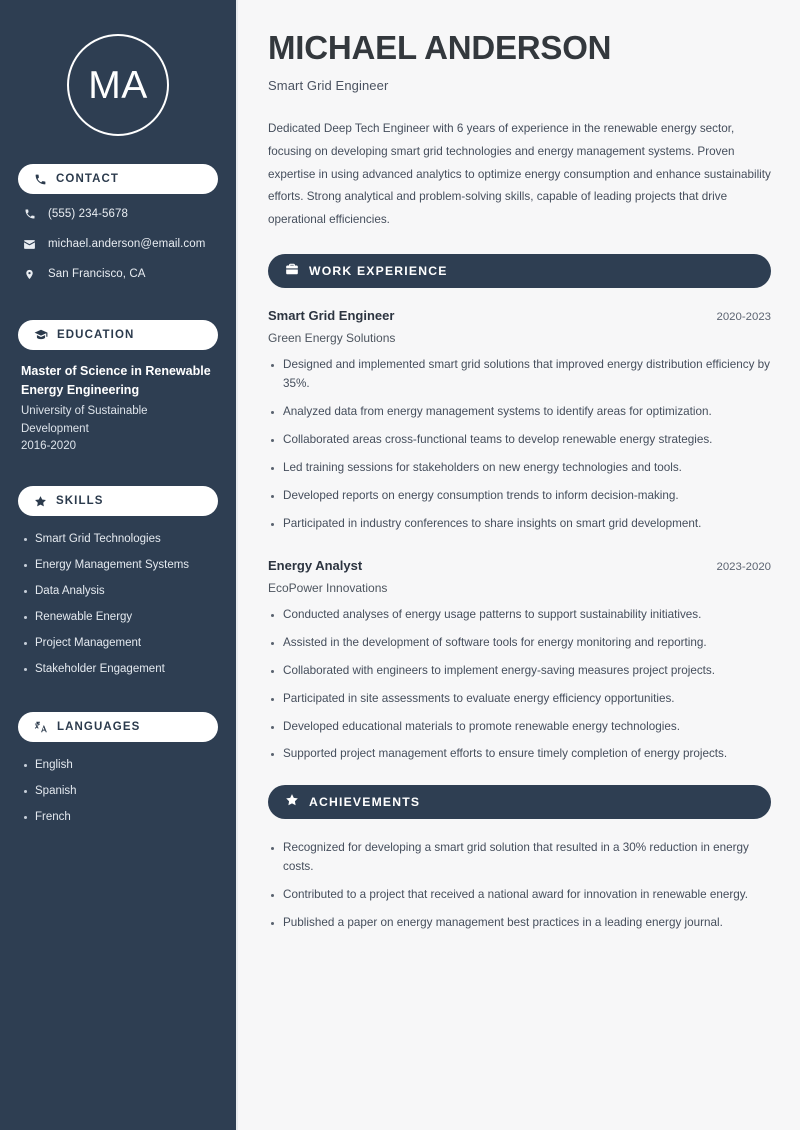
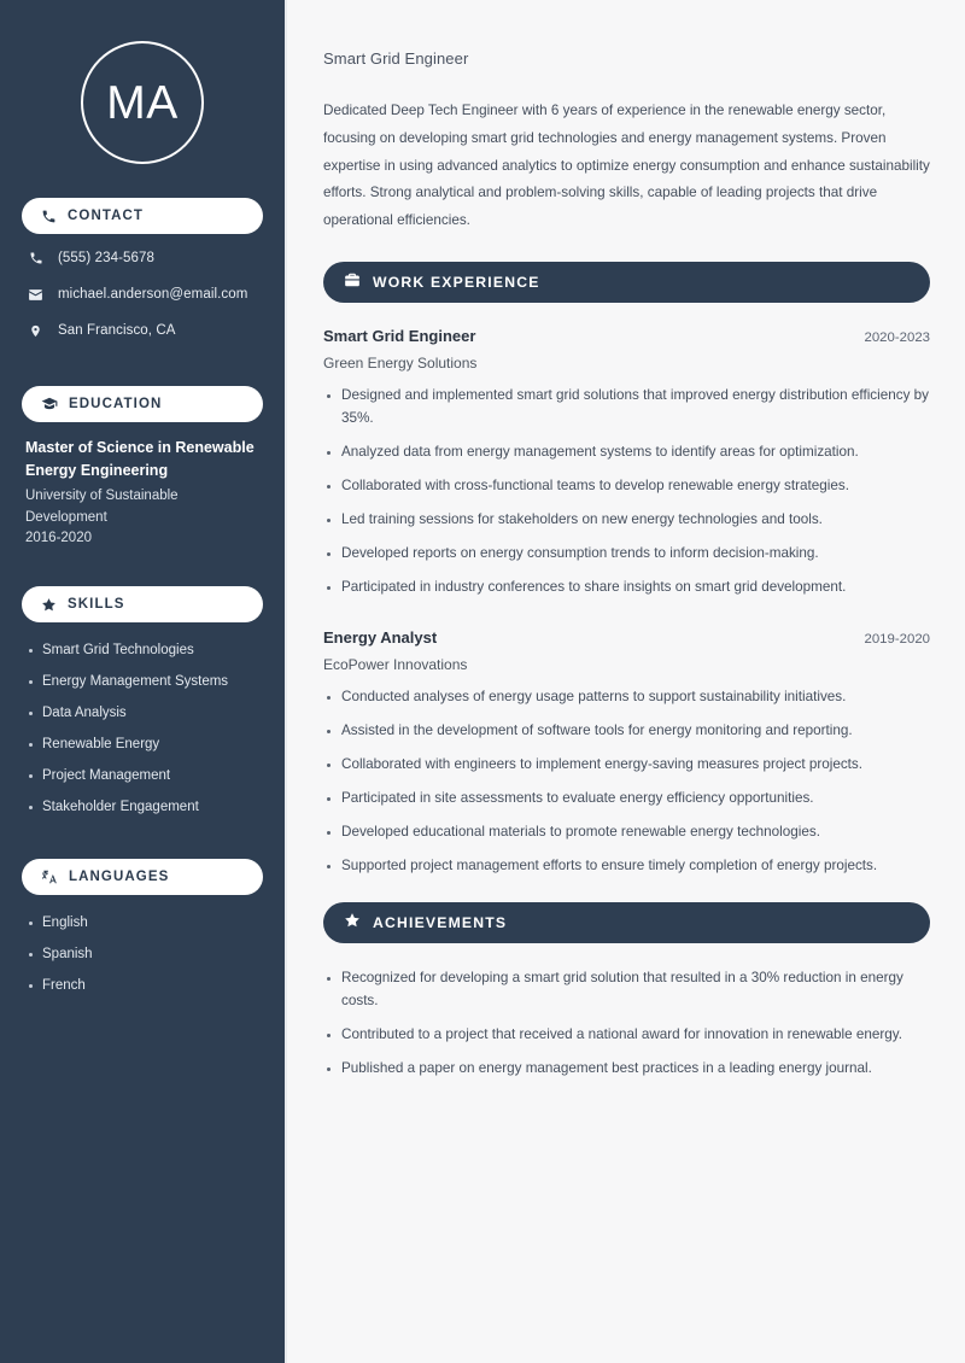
  MA
  CONTACT
  (555) 234-5678
  michael.anderson@email.com
  San Francisco, CA
  EDUCATION
  Master of Science in Renewable Energy Engineering
  University of Sustainable Development
  2016-2020
  SKILLS
  Smart Grid Technologies
  Energy Management Systems
  Data Analysis
  Renewable Energy
  Project Management
  Stakeholder Engagement
  LANGUAGES
  English
  Spanish
  French
- MICHAEL ANDERSON
  Smart Grid Engineer
  Dedicated Deep Tech Engineer with 6 years of experience in the renewable energy sector, focusing on developing smart grid technologies and energy management systems. Proven expertise in using advanced analytics to optimize energy consumption and enhance sustainability efforts. Strong analytical and problem-solving skills, capable of leading projects that drive operational efficiencies.
  WORK EXPERIENCE
  Smart Grid Engineer
  2020-2023
  Green Energy Solutions
  Designed and implemented smart grid solutions that improved energy distribution efficiency by 35%.
  Analyzed data from energy management systems to identify areas for optimization.
- Collaborated areas cross-functional teams to develop renewable energy strategies.
+ Collaborated with cross-functional teams to develop renewable energy strategies.
  Led training sessions for stakeholders on new energy technologies and tools.
  Developed reports on energy consumption trends to inform decision-making.
  Participated in industry conferences to share insights on smart grid development.
  Energy Analyst
- 2023-2020
+ 2019-2020
  EcoPower Innovations
  Conducted analyses of energy usage patterns to support sustainability initiatives.
  Assisted in the development of software tools for energy monitoring and reporting.
  Collaborated with engineers to implement energy-saving measures project projects.
  Participated in site assessments to evaluate energy efficiency opportunities.
  Developed educational materials to promote renewable energy technologies.
  Supported project management efforts to ensure timely completion of energy projects.
  ACHIEVEMENTS
  Recognized for developing a smart grid solution that resulted in a 30% reduction in energy costs.
  Contributed to a project that received a national award for innovation in renewable energy.
  Published a paper on energy management best practices in a leading energy journal.
